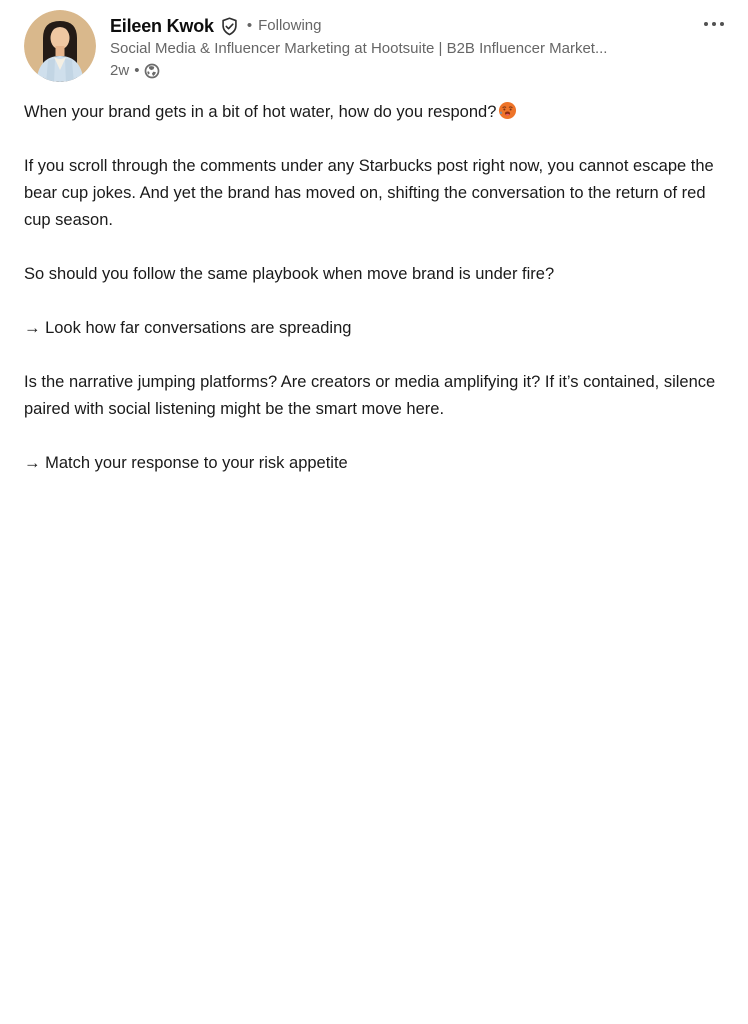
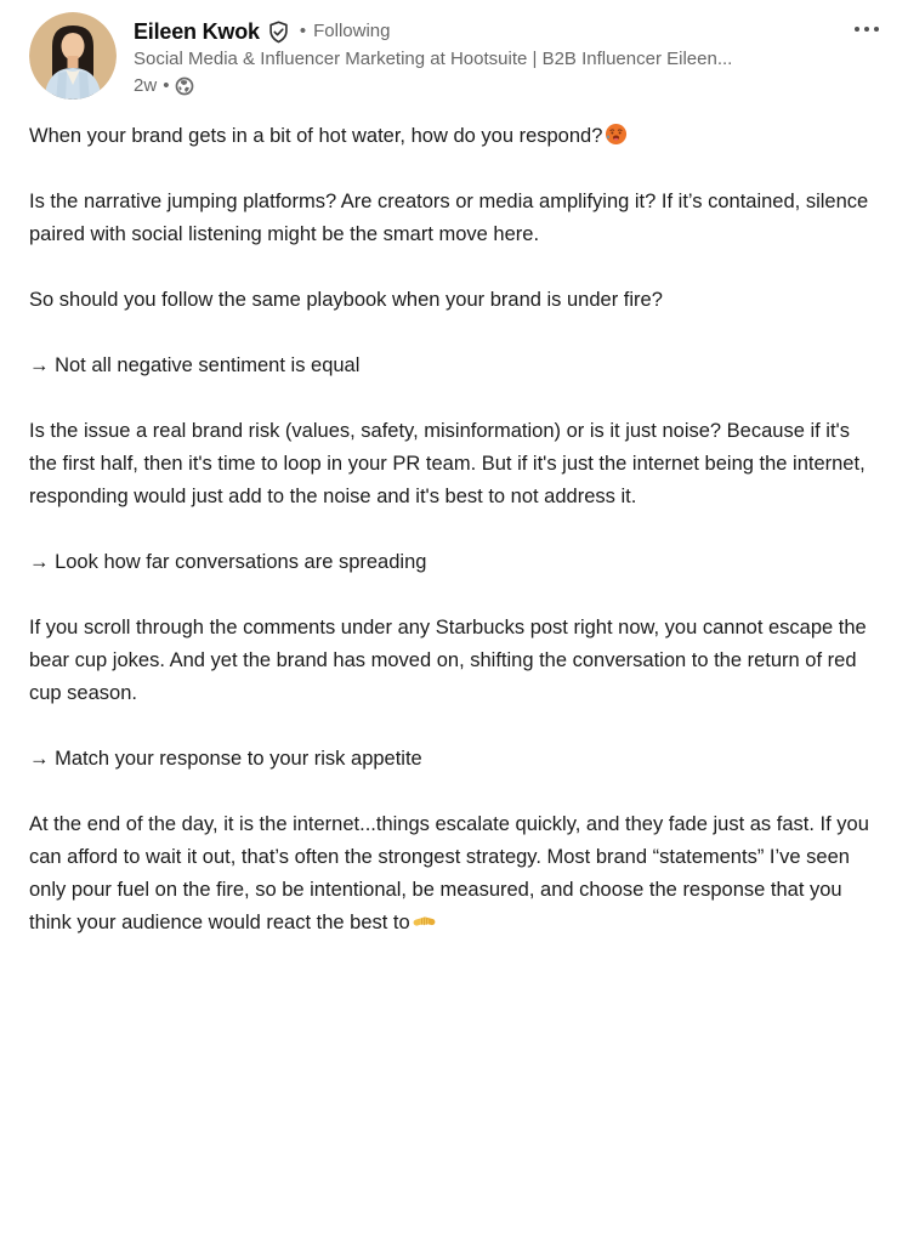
  Eileen Kwok
  •
  Following
- Social Media & Influencer Marketing at Hootsuite | B2B Influencer Market...
+ Social Media & Influencer Marketing at Hootsuite | B2B Influencer Eileen...
  2w
  •
  When your brand gets in a bit of hot water, how do you respond?
- If you scroll through the comments under any Starbucks post right now, you cannot escape the bear cup jokes. And yet the brand has moved on, shifting the conversation to the return of red cup season.
+ Is the narrative jumping platforms? Are creators or media amplifying it? If it’s contained, silence paired with social listening might be the smart move here.
- So should you follow the same playbook when move brand is under fire?
+ So should you follow the same playbook when your brand is under fire?
+ → Not all negative sentiment is equal
+ Is the issue a real brand risk (values, safety, misinformation) or is it just noise? Because if it's the first half, then it's time to loop in your PR team. But if it's just the internet being the internet, responding would just add to the noise and it's best to not address it.
  → Look how far conversations are spreading
- Is the narrative jumping platforms? Are creators or media amplifying it? If it’s contained, silence paired with social listening might be the smart move here.
+ If you scroll through the comments under any Starbucks post right now, you cannot escape the bear cup jokes. And yet the brand has moved on, shifting the conversation to the return of red cup season.
  → Match your response to your risk appetite
+ At the end of the day, it is the internet...things escalate quickly, and they fade just as fast. If you can afford to wait it out, that’s often the strongest strategy. Most brand “statements” I’ve seen only pour fuel on the fire, so be intentional, be measured, and choose the response that you think your audience would react the best to
